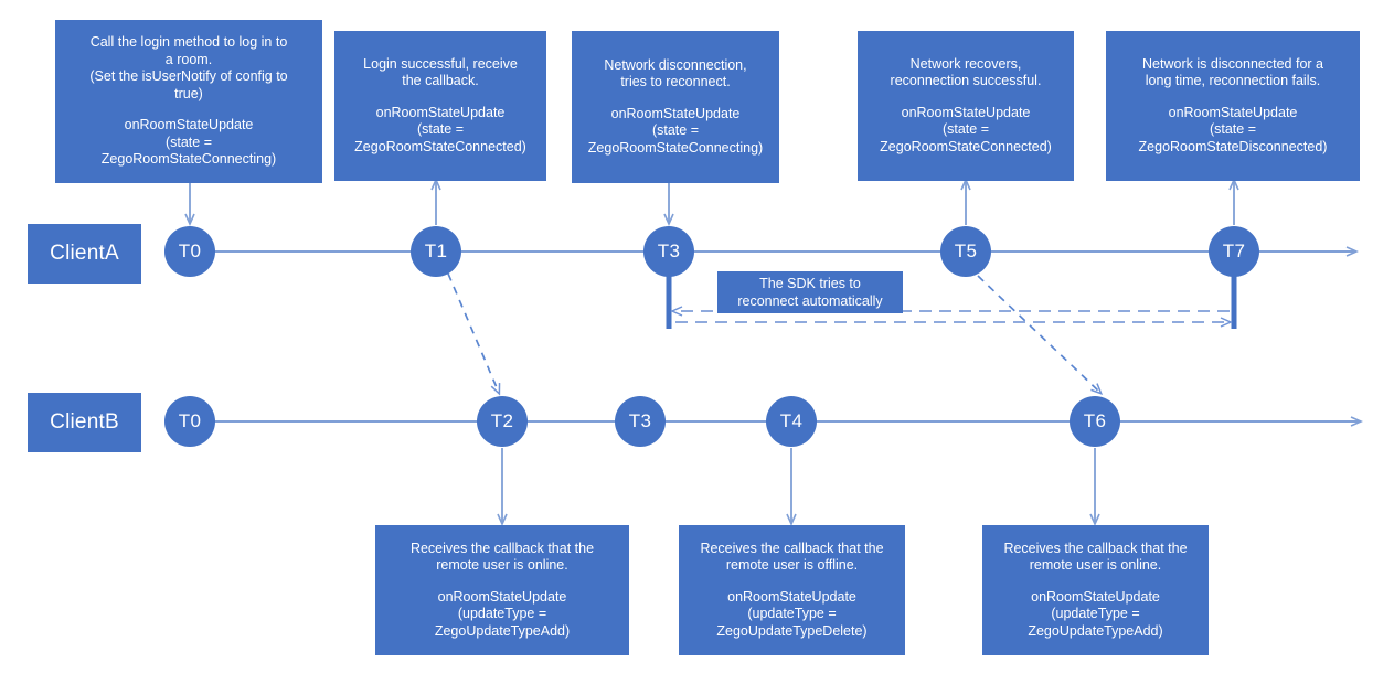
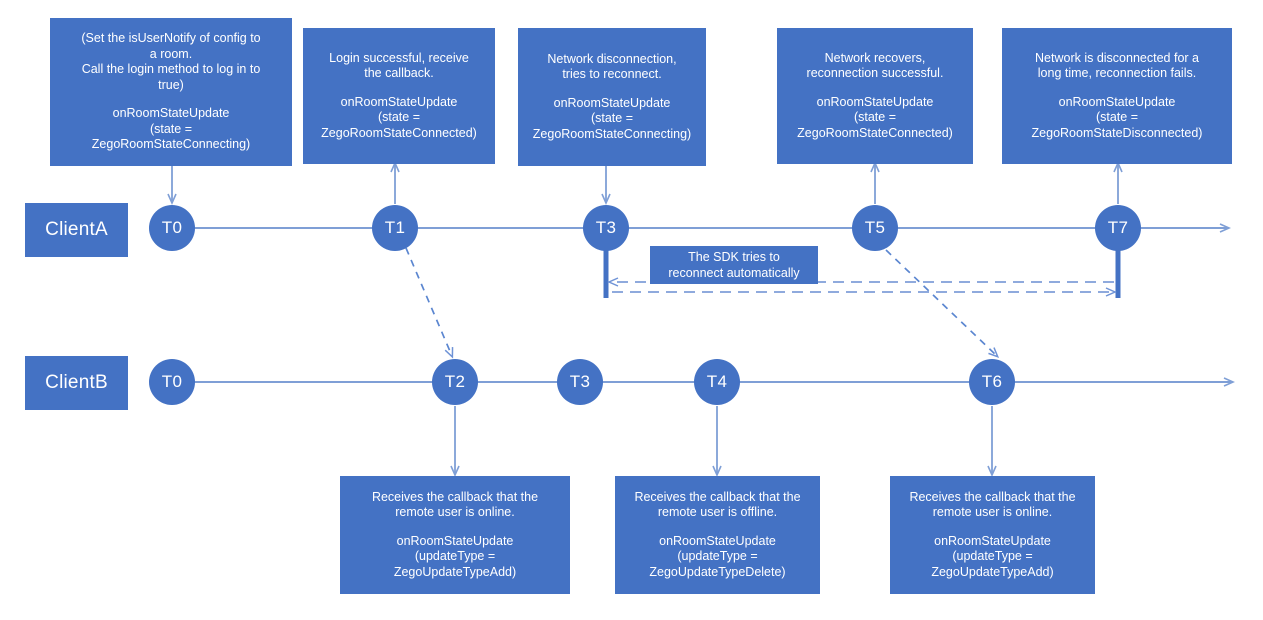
- Call the login method to log in to
+ (Set the isUserNotify of config to
  a room.
- (Set the isUserNotify of config to
+ Call the login method to log in to
  true)
  onRoomStateUpdate
  (state =
  ZegoRoomStateConnecting)
  Login successful, receive
  the callback.
  onRoomStateUpdate
  (state =
  ZegoRoomStateConnected)
  Network disconnection,
  tries to reconnect.
  onRoomStateUpdate
  (state =
  ZegoRoomStateConnecting)
  Network recovers,
  reconnection successful.
  onRoomStateUpdate
  (state =
  ZegoRoomStateConnected)
  Network is disconnected for a
  long time, reconnection fails.
  onRoomStateUpdate
  (state =
  ZegoRoomStateDisconnected)
  ClientA
  ClientB
  T0
  T1
  T3
  T5
  T7
  The SDK tries to reconnect automatically
  T0
  T2
  T3
  T4
  T6
  Receives the callback that the
  remote user is online.
  onRoomStateUpdate
  (updateType =
  ZegoUpdateTypeAdd)
  Receives the callback that the
  remote user is offline.
  onRoomStateUpdate
  (updateType =
  ZegoUpdateTypeDelete)
  Receives the callback that the
  remote user is online.
  onRoomStateUpdate
  (updateType =
  ZegoUpdateTypeAdd)
